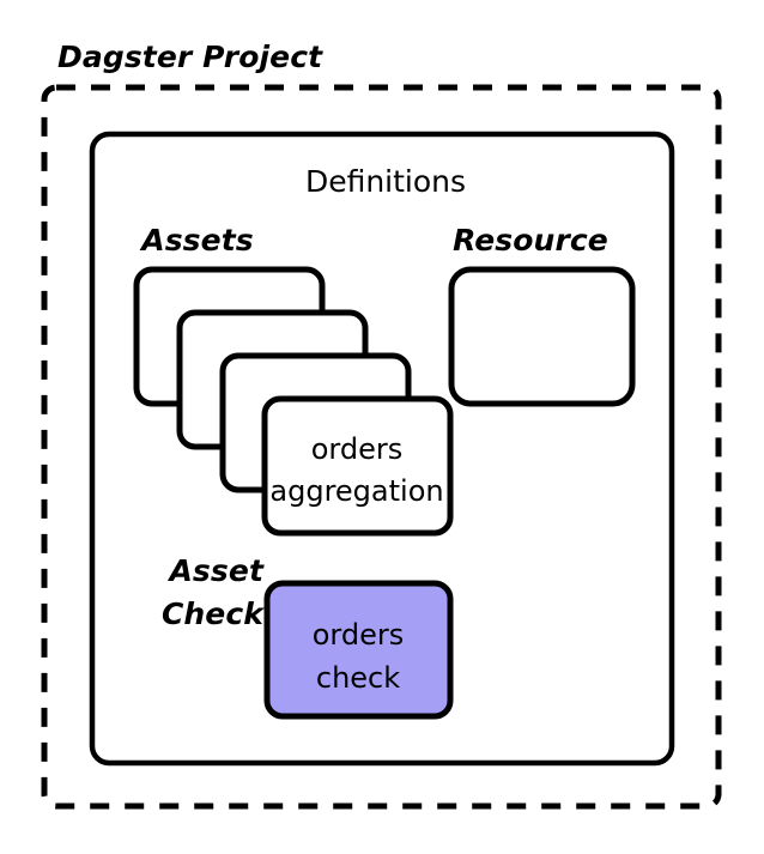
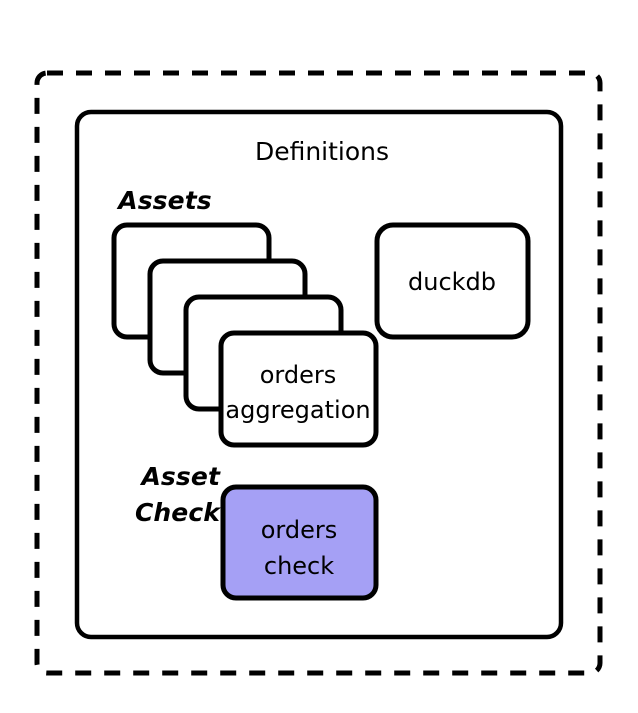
- Dagster Project
  Definitions
  Assets
- Resource
  Asset
  Check
  orders
  aggregation
+ duckdb
  orders
  check
